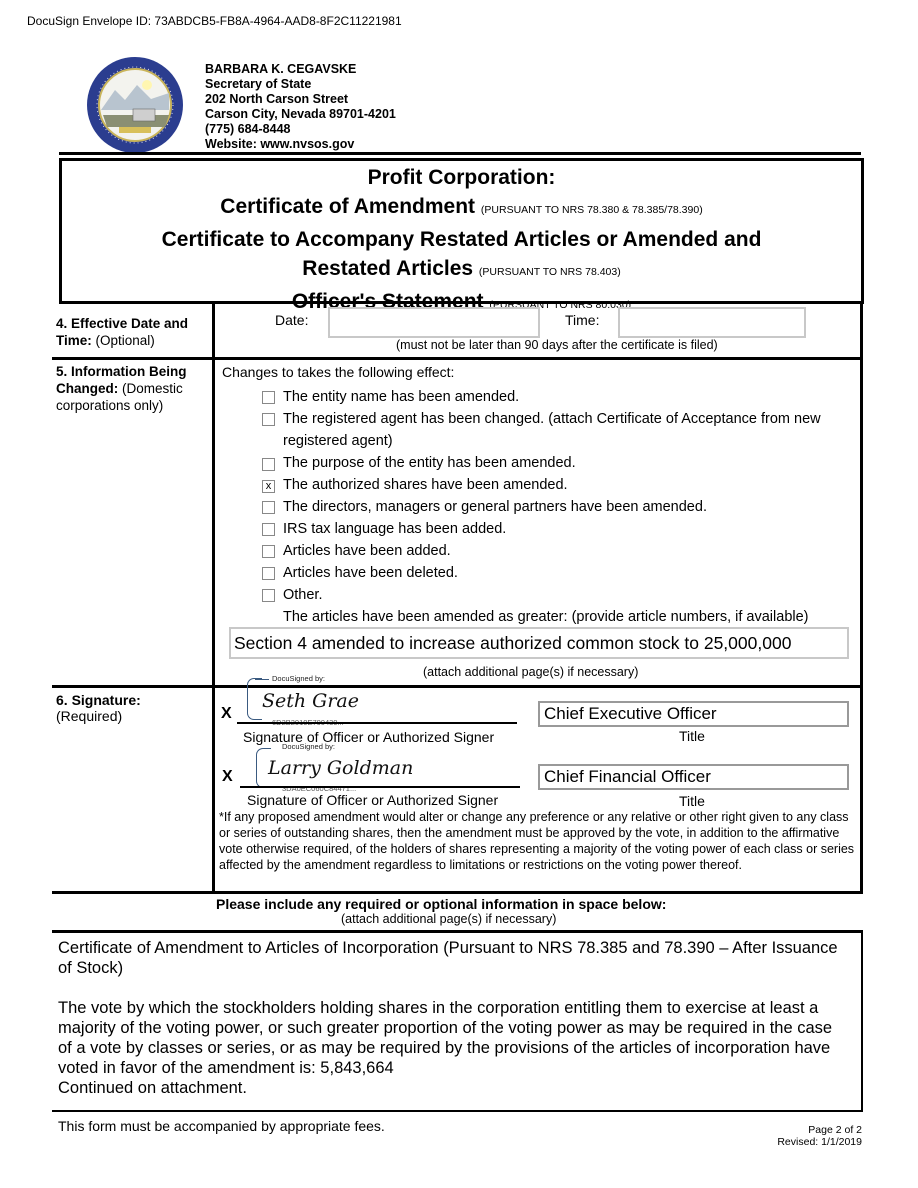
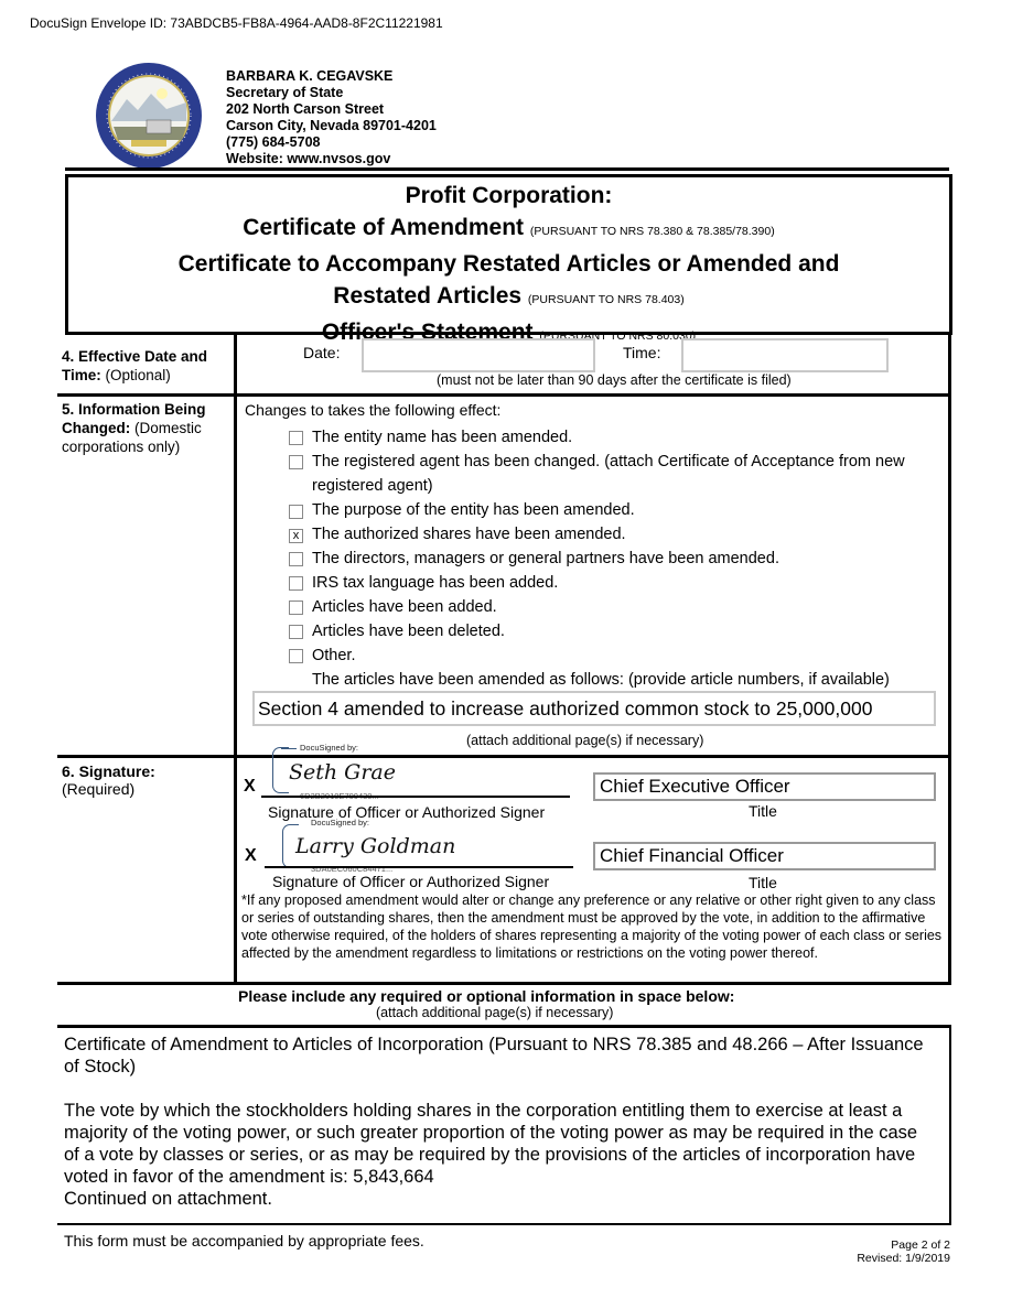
  DocuSign Envelope ID: 73ABDCB5-FB8A-4964-AAD8-8F2C11221981
  BARBARA K. CEGAVSKE
  Secretary of State
  202 North Carson Street
  Carson City, Nevada 89701-4201
- (775) 684-8448
+ (775) 684-5708
  Website: www.nvsos.gov
  Profit Corporation:
  Certificate of Amendment (PURSUANT TO NRS 78.380 & 78.385/78.390)
  Certificate to Accompany Restated Articles or Amended and
  Restated Articles (PURSUANT TO NRS 78.403)
  Officer's Statement (PURSUANT TO NRS 80.030)
  4. Effective Date and
  Time: (Optional)
  Date:
  Time:
  (must not be later than 90 days after the certificate is filed)
  5. Information Being
  Changed: (Domestic
  corporations only)
  Changes to takes the following effect:
  The entity name has been amended.
  The registered agent has been changed. (attach Certificate of Acceptance from new
  registered agent)
  The purpose of the entity has been amended.
  x
  The authorized shares have been amended.
  The directors, managers or general partners have been amended.
  IRS tax language has been added.
  Articles have been added.
  Articles have been deleted.
  Other.
- The articles have been amended as greater: (provide article numbers, if available)
+ The articles have been amended as follows: (provide article numbers, if available)
  Section 4 amended to increase authorized common stock to 25,000,000
  (attach additional page(s) if necessary)
  6. Signature:
  (Required)
  X
  DocuSigned by:
  Seth Grae
  Signature of Officer or Authorized Signer
  Chief Executive Officer
  Title
  X
  DocuSigned by:
  Larry Goldman
  3DA0EC060C84471...
  Signature of Officer or Authorized Signer
  Chief Financial Officer
  Title
  *If any proposed amendment would alter or change any preference or any relative or other right given to any class or series of outstanding shares, then the amendment must be approved by the vote, in addition to the affirmative vote otherwise required, of the holders of shares representing a majority of the voting power of each class or series affected by the amendment regardless to limitations or restrictions on the voting power thereof.
  Please include any required or optional information in space below:
  (attach additional page(s) if necessary)
- Certificate of Amendment to Articles of Incorporation (Pursuant to NRS 78.385 and 78.390 – After Issuance of Stock)
+ Certificate of Amendment to Articles of Incorporation (Pursuant to NRS 78.385 and 48.266 – After Issuance of Stock)
  The vote by which the stockholders holding shares in the corporation entitling them to exercise at least a majority of the voting power, or such greater proportion of the voting power as may be required in the case of a vote by classes or series, or as may be required by the provisions of the articles of incorporation have voted in favor of the amendment is: 5,843,664
  Continued on attachment.
  This form must be accompanied by appropriate fees.
  Page 2 of 2
- Revised: 1/1/2019
+ Revised: 1/9/2019
